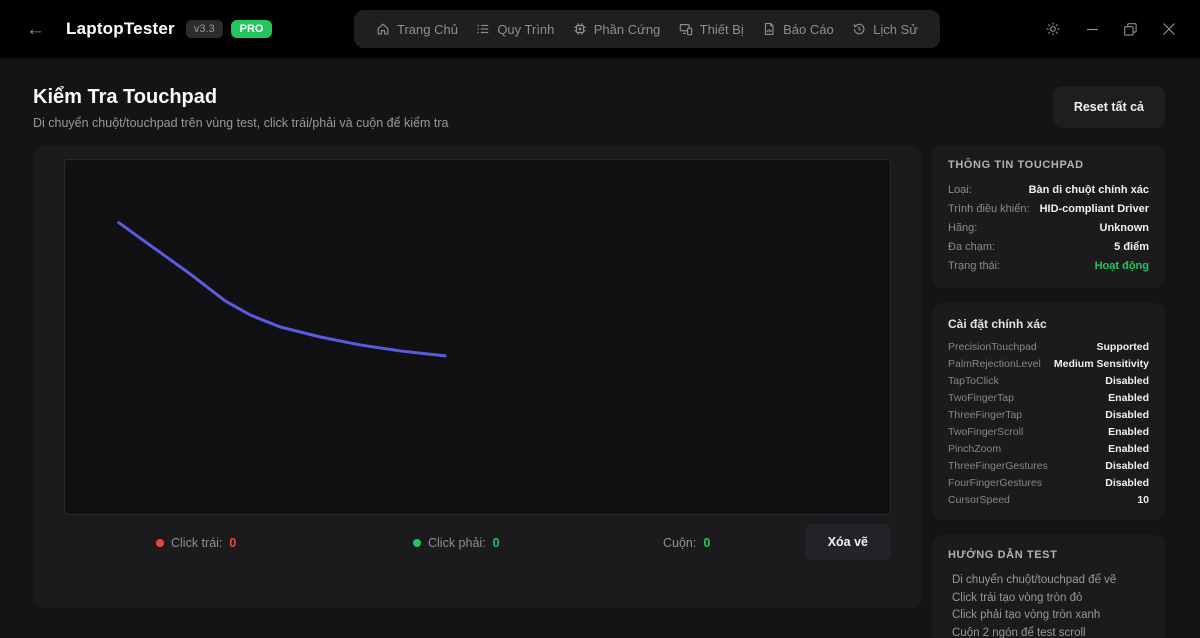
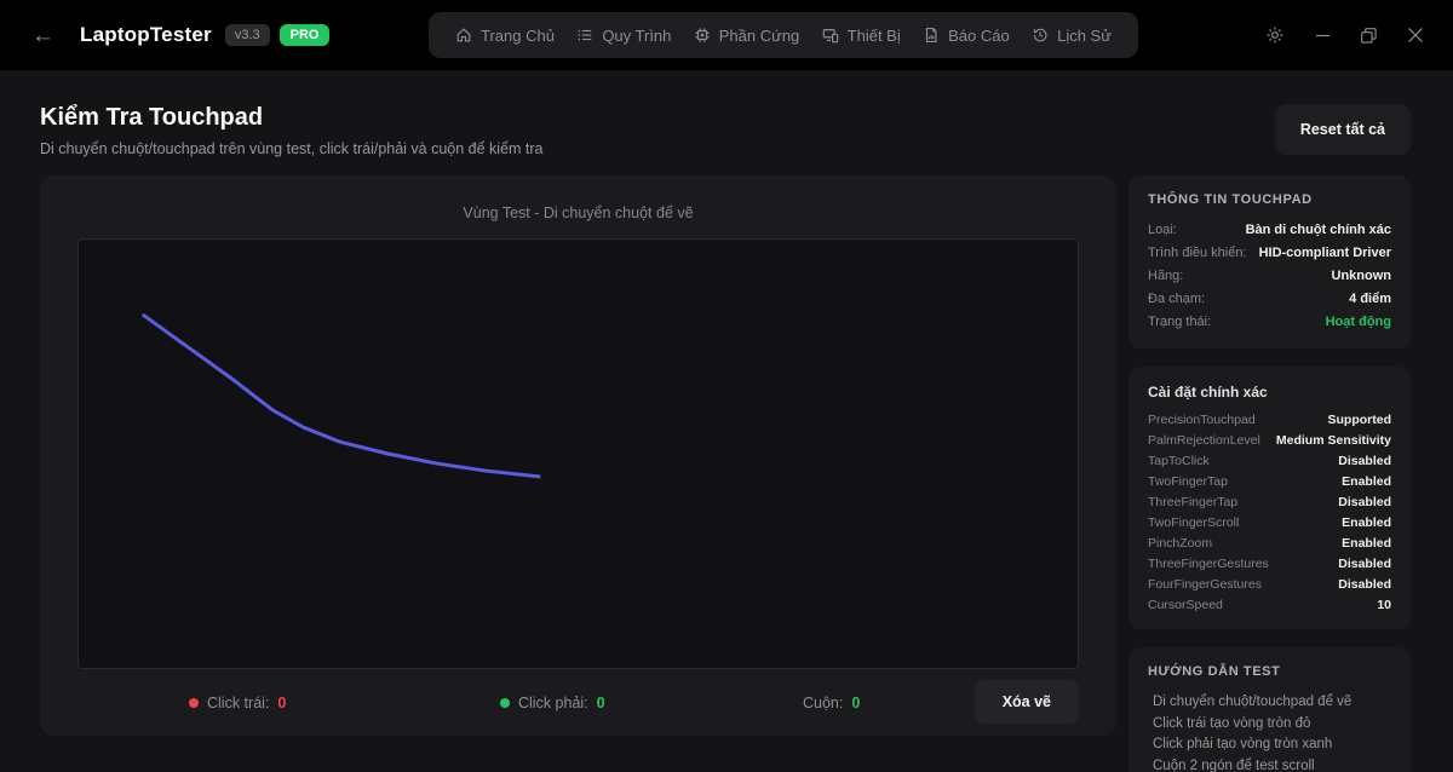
  ←
  LaptopTester
  v3.3
  PRO
  Trang Chủ
  Quy Trình
  Phần Cứng
  Thiết Bị
  Báo Cáo
  Lịch Sử
  Kiểm Tra Touchpad
  Di chuyển chuột/touchpad trên vùng test, click trái/phải và cuộn để kiểm tra
  Reset tất cả
+ Vùng Test - Di chuyển chuột để vẽ
  Click trái:
  0
  Click phải:
  0
  Cuộn:
  0
  Xóa vẽ
  THÔNG TIN TOUCHPAD
  Loại:
  Bàn di chuột chính xác
  Trình điều khiển:
  HID-compliant Driver
  Hãng:
  Unknown
  Đa chạm:
- 5 điểm
+ 4 điểm
  Trạng thái:
  Hoạt động
  Cài đặt chính xác
  PrecisionTouchpad
  Supported
  PalmRejectionLevel
  Medium Sensitivity
  TapToClick
  Disabled
  TwoFingerTap
  Enabled
  ThreeFingerTap
  Disabled
  TwoFingerScroll
  Enabled
  PinchZoom
  Enabled
  ThreeFingerGestures
  Disabled
  FourFingerGestures
  Disabled
  CursorSpeed
  10
  HƯỚNG DẪN TEST
  Di chuyển chuột/touchpad để vẽ
  Click trái tạo vòng tròn đỏ
  Click phải tạo vòng tròn xanh
  Cuộn 2 ngón để test scroll
